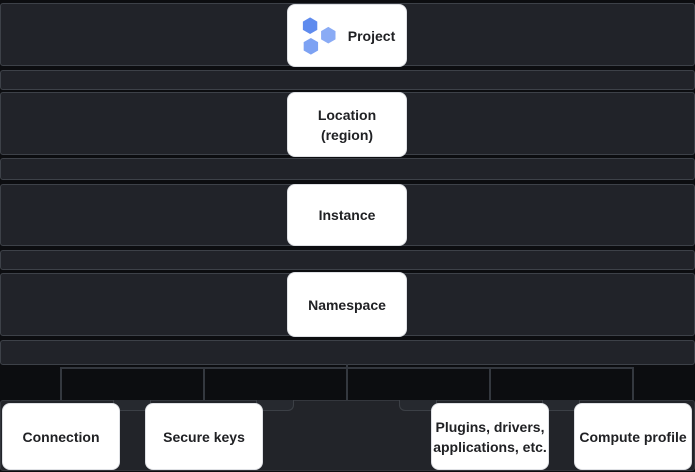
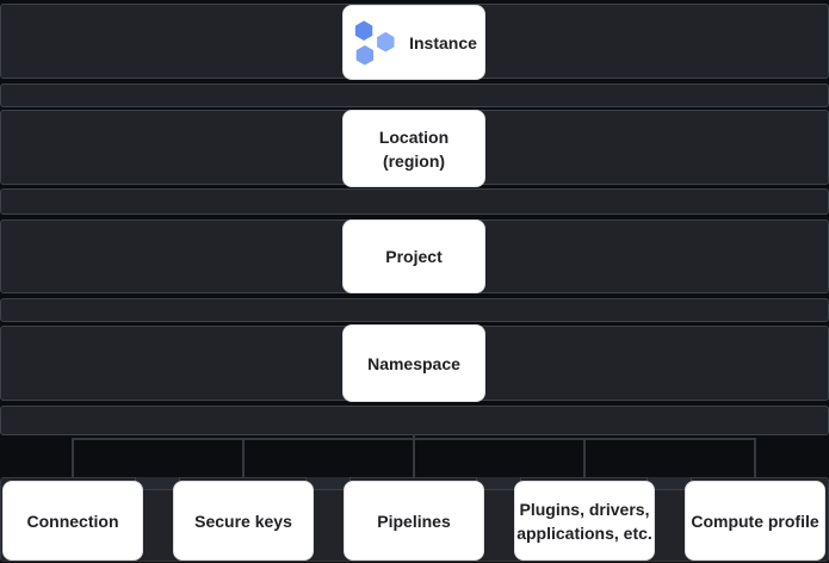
- Project
+ Instance
  Location
  (region)
- Instance
+ Project
  Namespace
  Connection
  Secure keys
+ Pipelines
  Plugins, drivers,
  applications, etc.
  Compute profile
